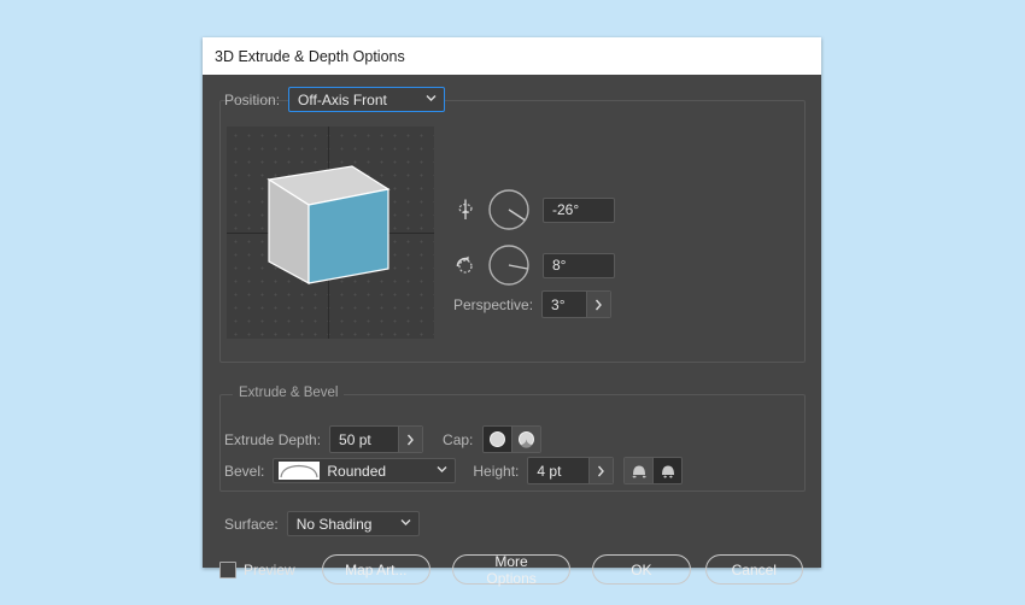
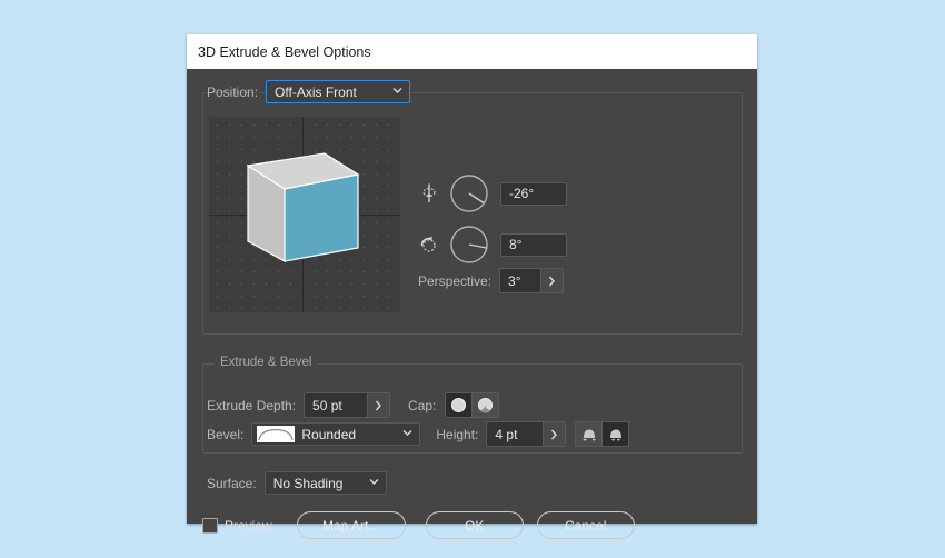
- 3D Extrude & Depth Options
+ 3D Extrude & Bevel Options
  Position:
  Off-Axis Front
  -26°
  8°
  Perspective:
  3°
  Extrude & Bevel
  Extrude Depth:
  50 pt
  Cap:
  Bevel:
  Rounded
  Height:
  4 pt
  Surface:
  No Shading
  Preview
  Map Art...
- More Options
  OK
  Cancel
